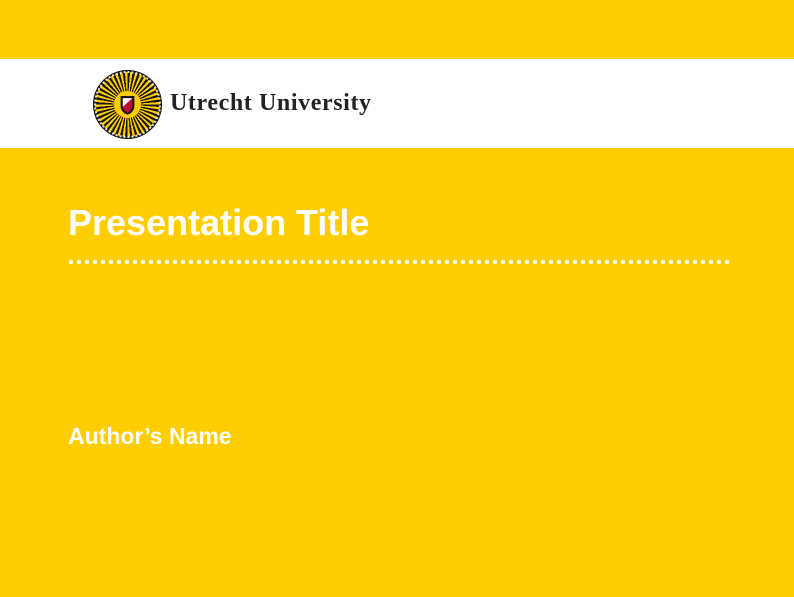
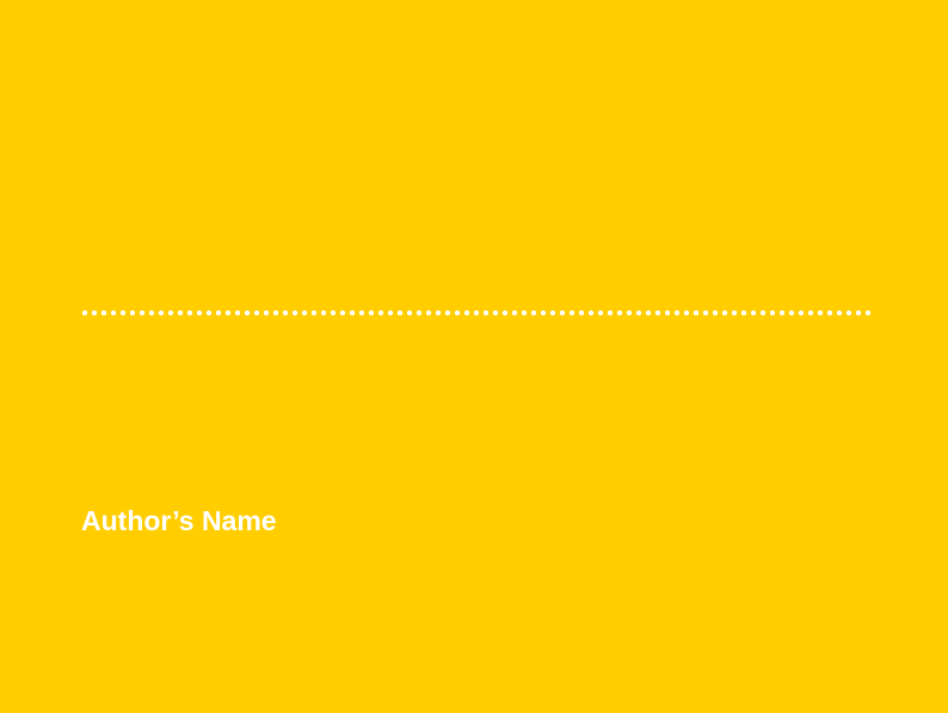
- Utrecht University
- Presentation Title
  Author’s Name
